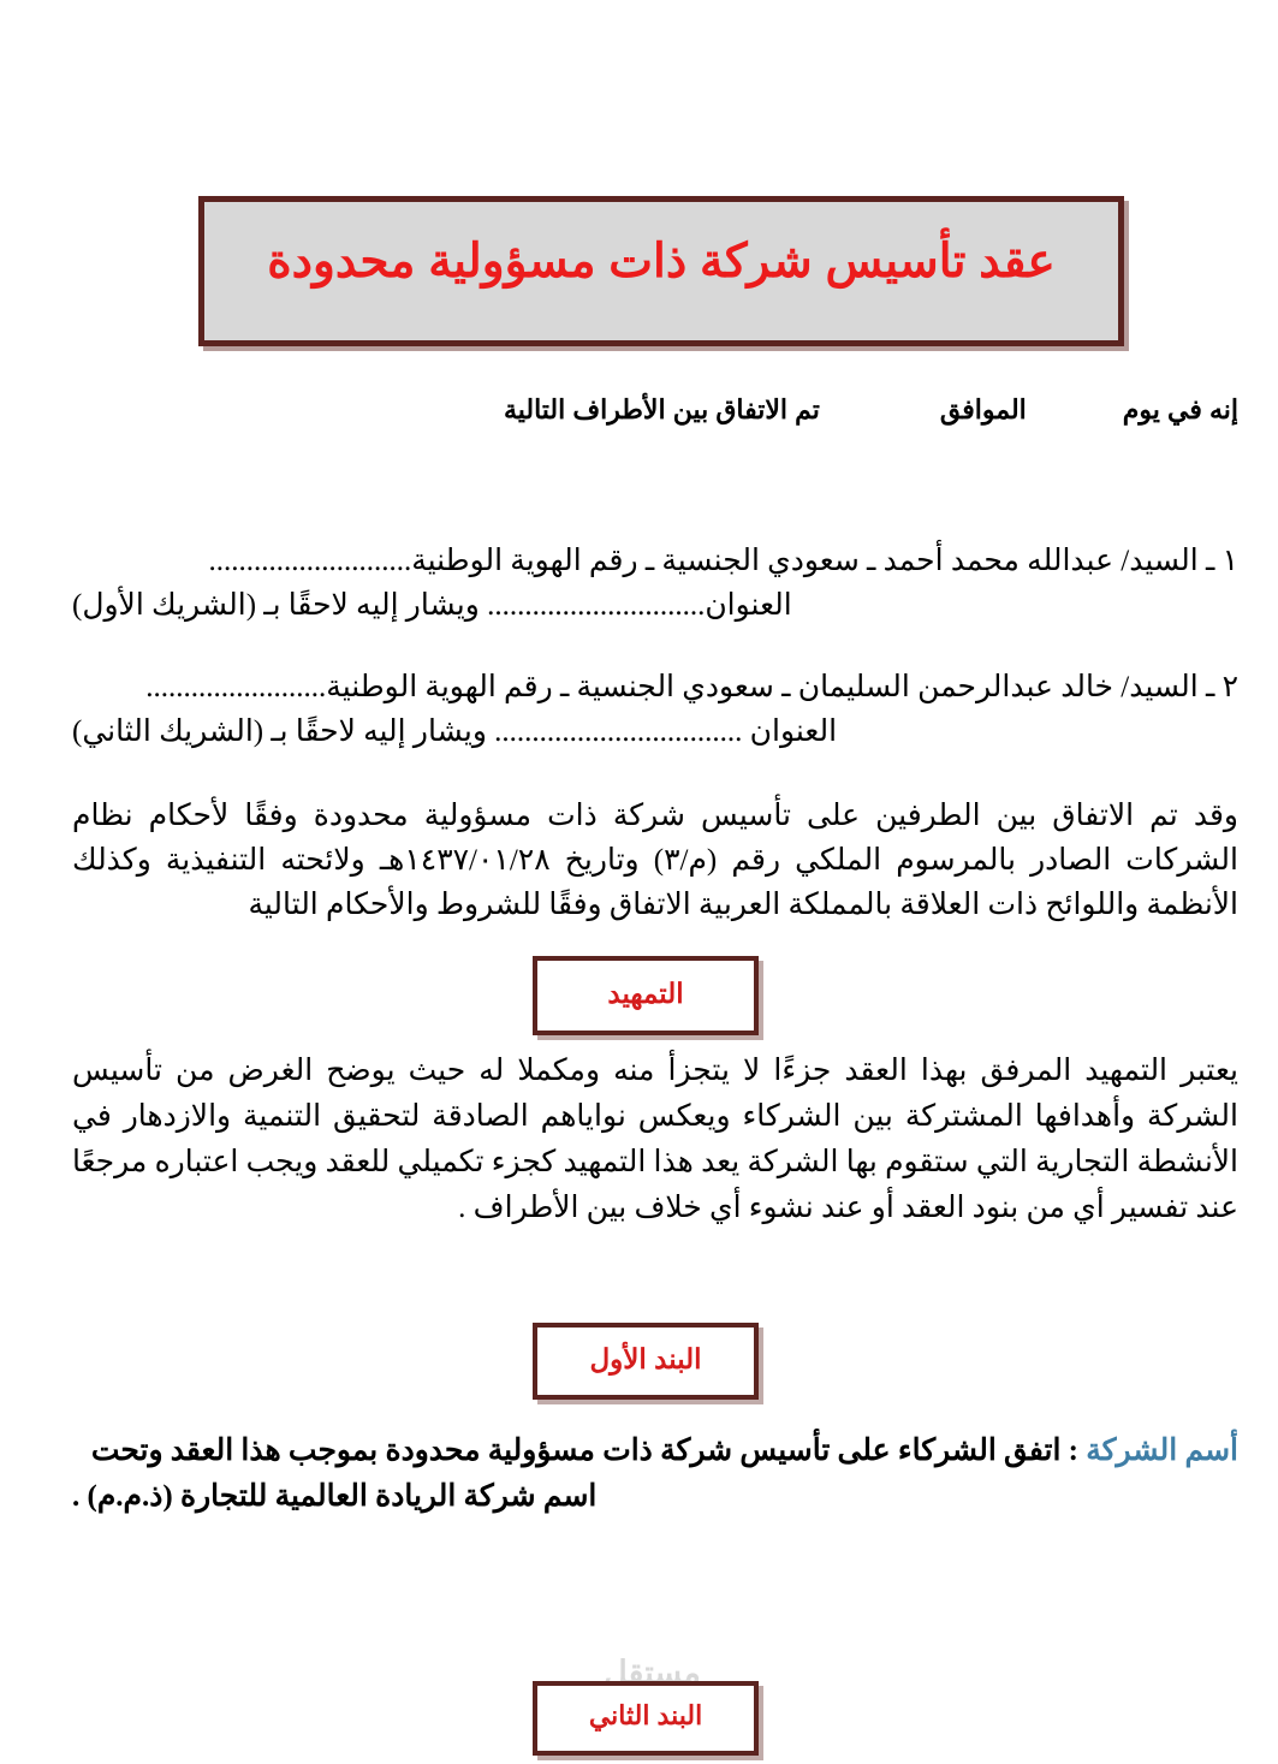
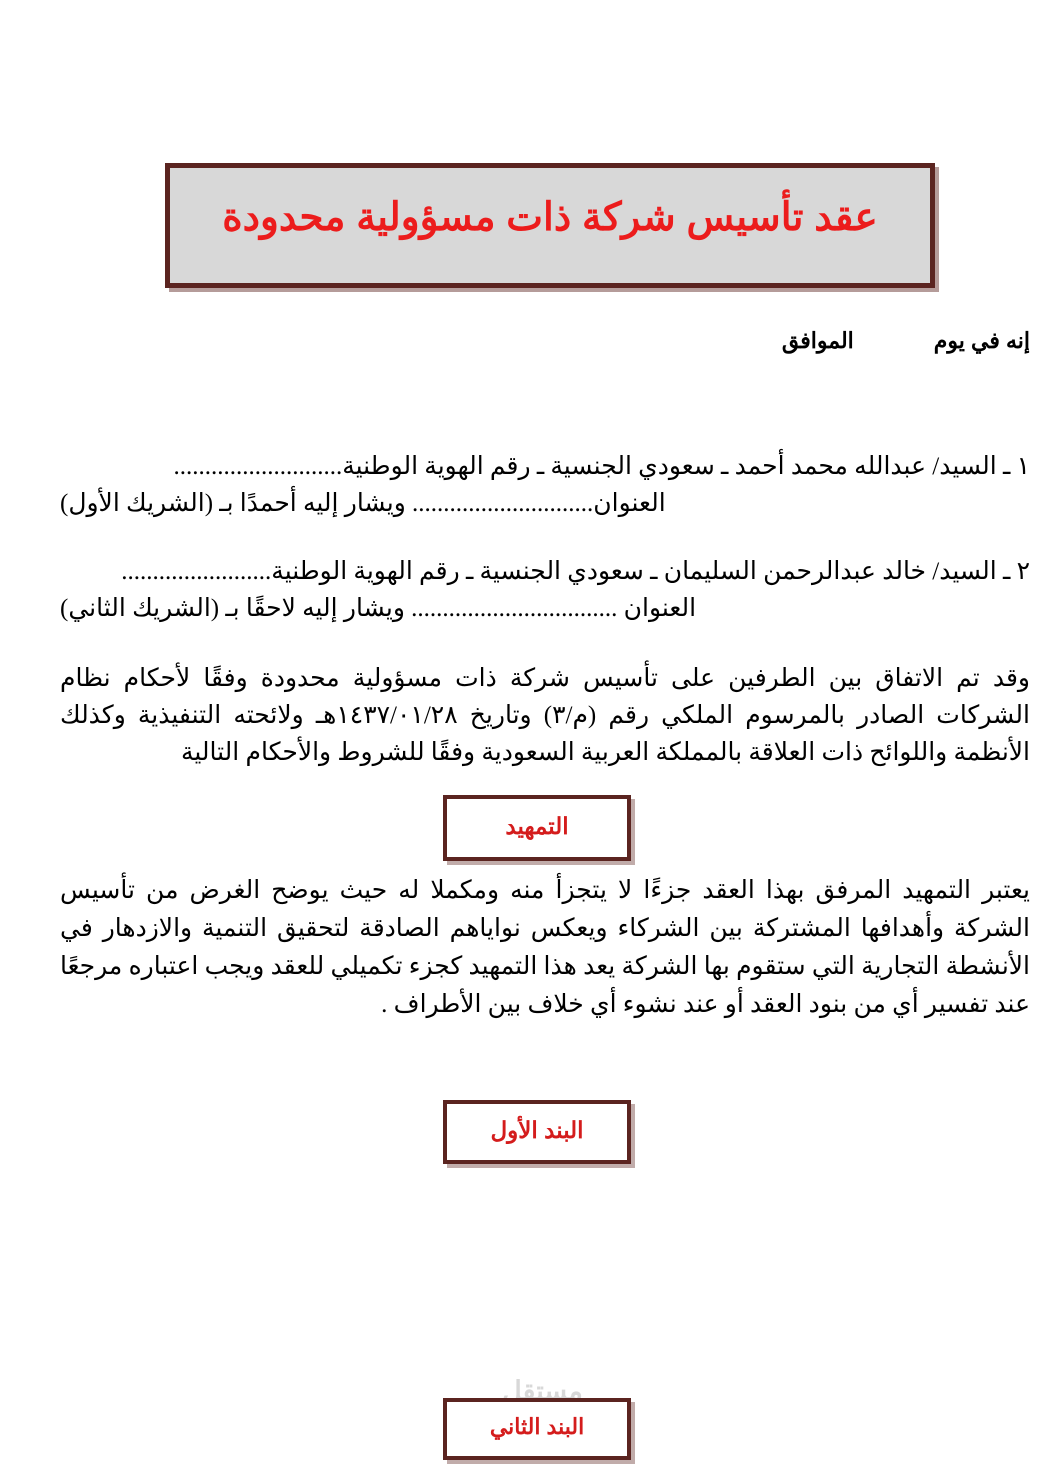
  مستقل
  عقد تأسيس شركة ذات مسؤولية محدودة
  إنه في يوم
  الموافق
- تم الاتفاق بين الأطراف التالية
  ١ ـ السيد/ عبدالله محمد أحمد ـ سعودي الجنسية ـ رقم الهوية الوطنية...........................
- العنوان............................. ويشار إليه لاحقًا بـ (الشريك الأول)
+ العنوان............................. ويشار إليه أحمدًا بـ (الشريك الأول)
  ٢ ـ السيد/ خالد عبدالرحمن السليمان ـ سعودي الجنسية ـ رقم الهوية الوطنية........................
  العنوان ................................. ويشار إليه لاحقًا بـ (الشريك الثاني)
- وقد تم الاتفاق بين الطرفين على تأسيس شركة ذات مسؤولية محدودة وفقًا لأحكام نظام الشركات الصادر بالمرسوم الملكي رقم (م/٣) وتاريخ ١٤٣٧/٠١/٢٨هـ ولائحته التنفيذية وكذلك الأنظمة واللوائح ذات العلاقة بالمملكة العربية الاتفاق وفقًا للشروط والأحكام التالية
+ وقد تم الاتفاق بين الطرفين على تأسيس شركة ذات مسؤولية محدودة وفقًا لأحكام نظام الشركات الصادر بالمرسوم الملكي رقم (م/٣) وتاريخ ١٤٣٧/٠١/٢٨هـ ولائحته التنفيذية وكذلك الأنظمة واللوائح ذات العلاقة بالمملكة العربية السعودية وفقًا للشروط والأحكام التالية
  التمهيد
  يعتبر التمهيد المرفق بهذا العقد جزءًا لا يتجزأ منه ومكملا له حيث يوضح الغرض من تأسيس الشركة وأهدافها المشتركة بين الشركاء ويعكس نواياهم الصادقة لتحقيق التنمية والازدهار في الأنشطة التجارية التي ستقوم بها الشركة يعد هذا التمهيد كجزء تكميلي للعقد ويجب اعتباره مرجعًا عند تفسير أي من بنود العقد أو عند نشوء أي خلاف بين الأطراف .
  البند الأول
- أسم الشركة : اتفق الشركاء على تأسيس شركة ذات مسؤولية محدودة بموجب هذا العقد وتحت
- اسم شركة الريادة العالمية للتجارة (ذ.م.م) .
  البند الثاني
